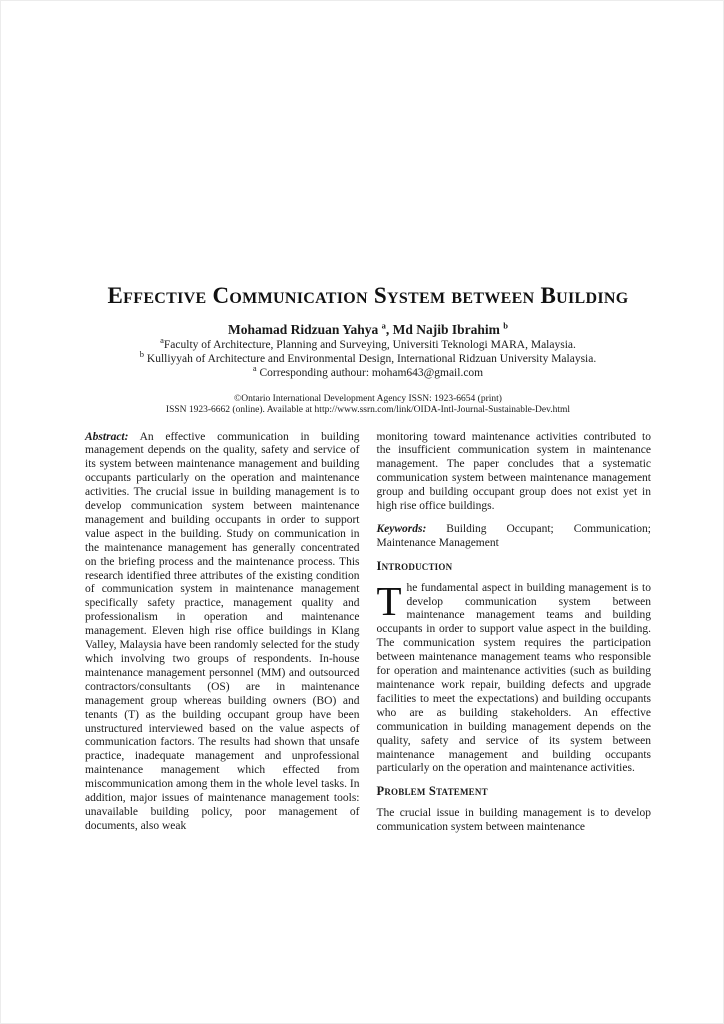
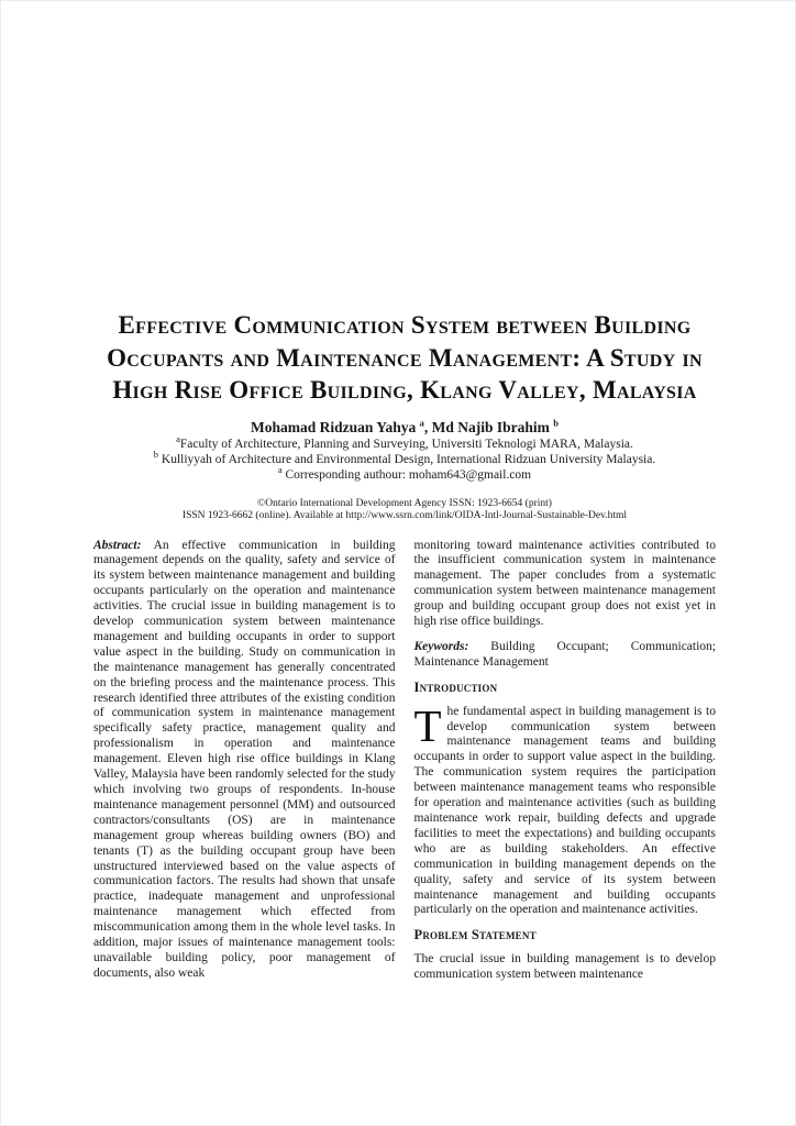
  Effective Communication System between Building
+ Occupants and Maintenance Management: A Study in
+ High Rise Office Building, Klang Valley, Malaysia
  Mohamad Ridzuan Yahya a, Md Najib Ibrahim b
  aFaculty of Architecture, Planning and Surveying, Universiti Teknologi MARA, Malaysia.
  b Kulliyyah of Architecture and Environmental Design, International Ridzuan University Malaysia.
  a Corresponding authour: moham643@gmail.com
  ©Ontario International Development Agency ISSN: 1923-6654 (print)
  ISSN 1923-6662 (online). Available at http://www.ssrn.com/link/OIDA-Intl-Journal-Sustainable-Dev.html
  Abstract: An effective communication in building management depends on the quality, safety and service of its system between maintenance management and building occupants particularly on the operation and maintenance activities. The crucial issue in building management is to develop communication system between maintenance management and building occupants in order to support value aspect in the building. Study on communication in the maintenance management has generally concentrated on the briefing process and the maintenance process. This research identified three attributes of the existing condition of communication system in maintenance management specifically safety practice, management quality and professionalism in operation and maintenance management. Eleven high rise office buildings in Klang Valley, Malaysia have been randomly selected for the study which involving two groups of respondents. In-house maintenance management personnel (MM) and outsourced contractors/consultants (OS) are in maintenance management group whereas building owners (BO) and tenants (T) as the building occupant group have been unstructured interviewed based on the value aspects of communication factors. The results had shown that unsafe practice, inadequate management and unprofessional maintenance management which effected from miscommunication among them in the whole level tasks. In addition, major issues of maintenance management tools: unavailable building policy, poor management of documents, also weak
- monitoring toward maintenance activities contributed to the insufficient communication system in maintenance management. The paper concludes that a systematic communication system between maintenance management group and building occupant group does not exist yet in high rise office buildings.
+ monitoring toward maintenance activities contributed to the insufficient communication system in maintenance management. The paper concludes from a systematic communication system between maintenance management group and building occupant group does not exist yet in high rise office buildings.
  Keywords: Building Occupant; Communication; Maintenance Management
  Introduction
  T
  he fundamental aspect in building management is to develop communication system between maintenance management teams and building occupants in order to support value aspect in the building. The communication system requires the participation between maintenance management teams who responsible for operation and maintenance activities (such as building maintenance work repair, building defects and upgrade facilities to meet the expectations) and building occupants who are as building stakeholders. An effective communication in building management depends on the quality, safety and service of its system between maintenance management and building occupants particularly on the operation and maintenance activities.
  Problem Statement
  The crucial issue in building management is to develop communication system between maintenance
